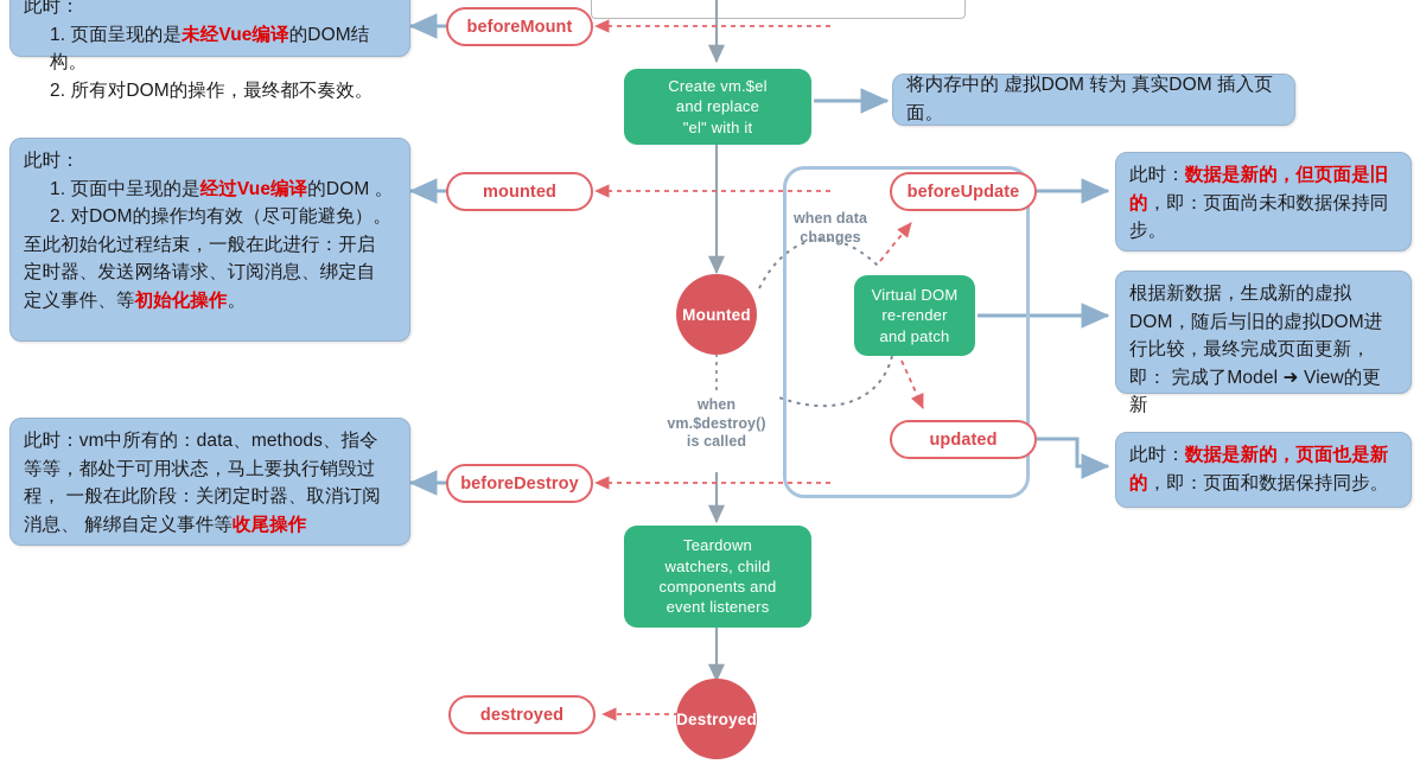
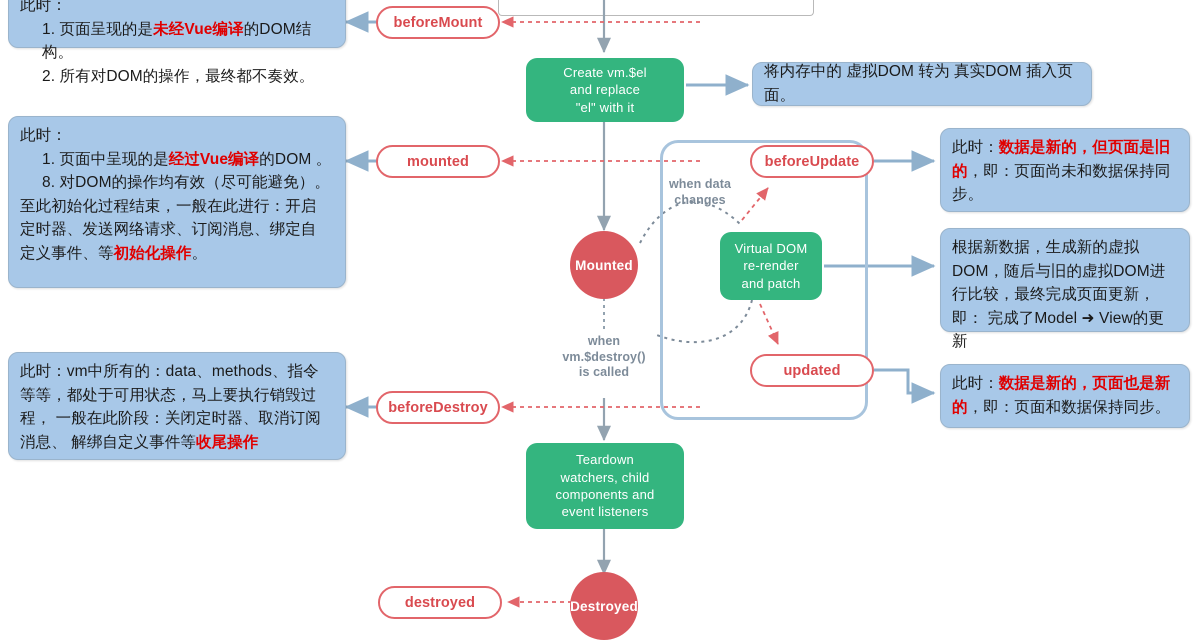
  此时：
  1. 页面呈现的是未经Vue编译的DOM结构。
  2. 所有对DOM的操作，最终都不奏效。
  此时：
  1. 页面中呈现的是经过Vue编译的DOM 。
- 2. 对DOM的操作均有效（尽可能避免）。
+ 8. 对DOM的操作均有效（尽可能避免）。
  至此初始化过程结束，一般在此进行：开启 定时器、发送网络请求、订阅消息、绑定自 定义事件、等初始化操作。
  此时：vm中所有的：data、methods、指令 等等，都处于可用状态，马上要执行销毁过程， 一般在此阶段：关闭定时器、取消订阅消息、 解绑自定义事件等收尾操作
  将内存中的 虚拟DOM 转为 真实DOM 插入页面。
  此时：数据是新的，但页面是旧 的，即：页面尚未和数据保持同 步。
  根据新数据，生成新的虚拟 DOM，随后与旧的虚拟DOM进 行比较，最终完成页面更新，即： 完成了Model ➜ View的更新
  此时：数据是新的，页面也是新 的，即：页面和数据保持同步。
  Create vm.$el
  and replace
  "el" with it
  Virtual DOM
  re-render
  and patch
  Teardown
  watchers, child
  components and
  event listeners
  beforeMount
  mounted
  beforeDestroy
  beforeUpdate
  updated
  destroyed
  Mounted
  Destroyed
  when data
  changes
  when
  vm.$destroy()
  is called
